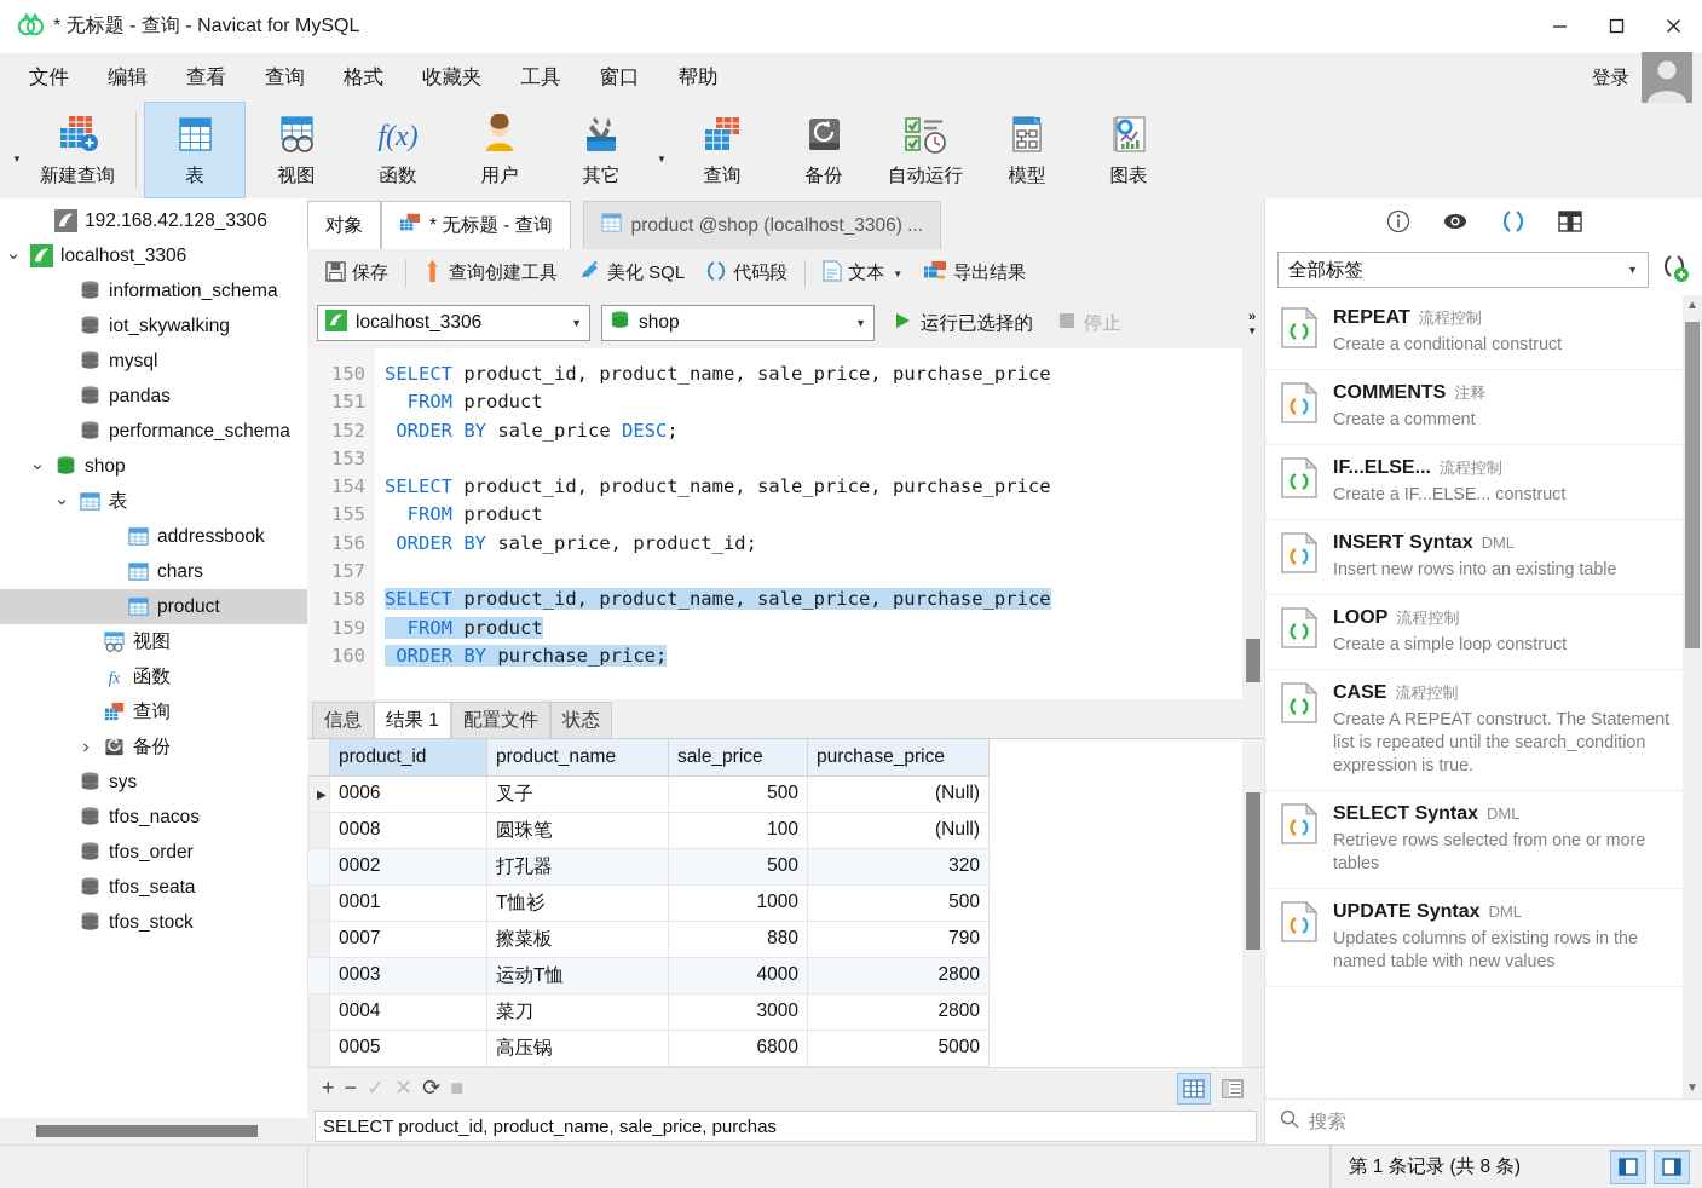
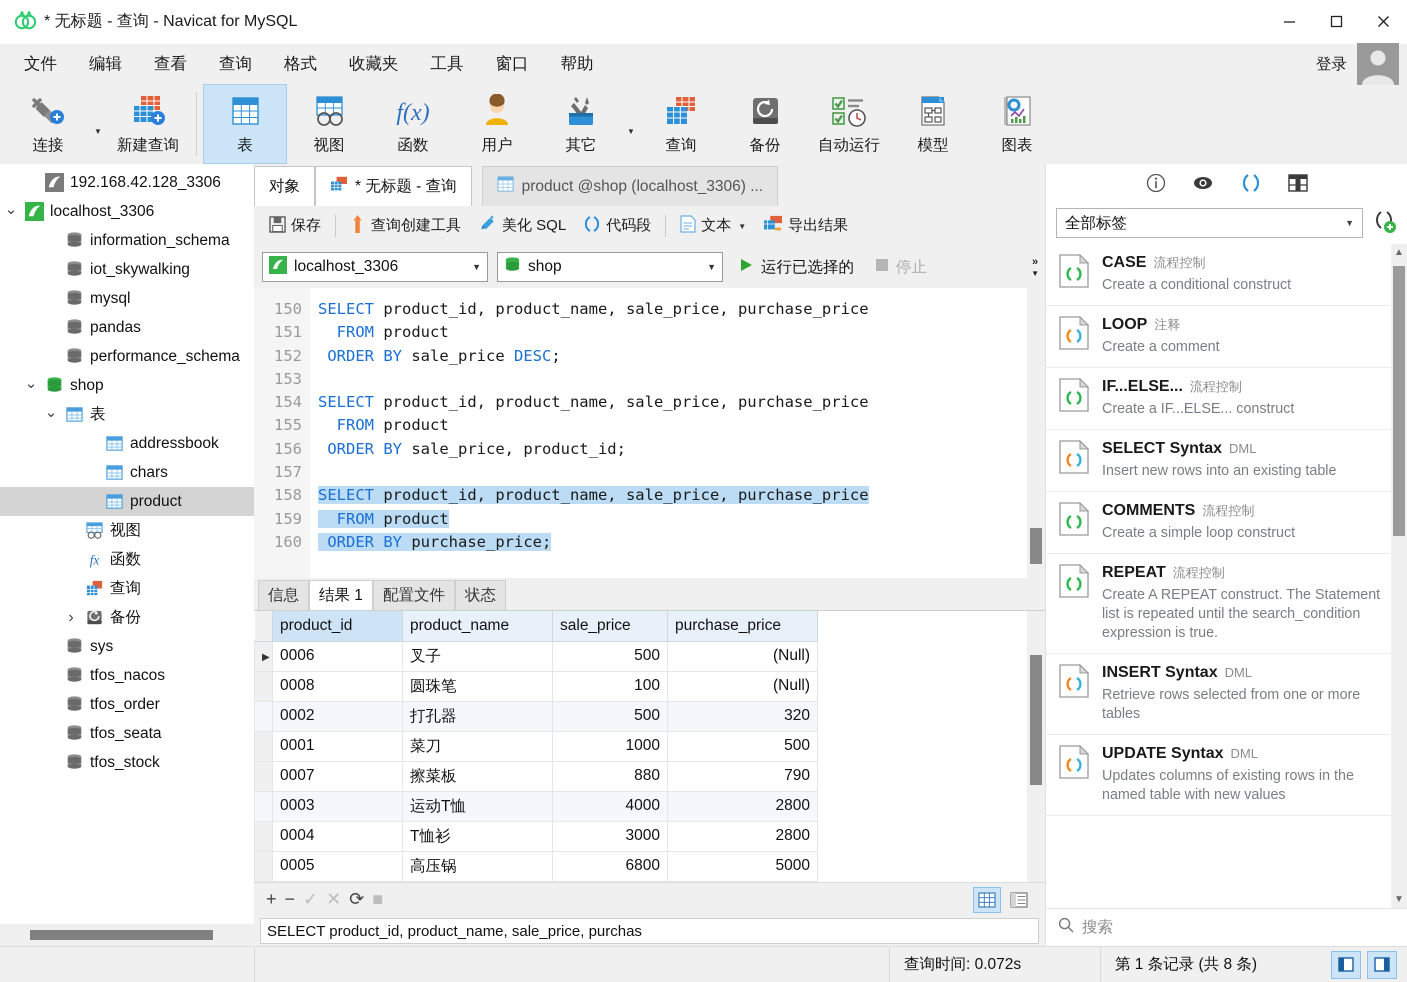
  * 无标题 - 查询 - Navicat for MySQL
  文件
  编辑
  查看
  查询
  格式
  收藏夹
  工具
  窗口
  帮助
  登录
+ 连接
  ▼
  新建查询
  表
  视图
  f(x)
  函数
  用户
  其它
  ▼
  查询
  备份
  自动运行
  模型
  图表
  192.168.42.128_3306
  ⌄
  localhost_3306
  information_schema
  iot_skywalking
  mysql
  pandas
  performance_schema
  ⌄
  shop
  ⌄
  表
  addressbook
  chars
  product
  视图
  fx
  函数
  查询
  ›
  备份
  sys
  tfos_nacos
  tfos_order
  tfos_seata
  tfos_stock
  对象
  * 无标题 - 查询
  product @shop (localhost_3306) ...
  保存
  查询创建工具
  美化 SQL
  代码段
  文本
  ▼
  导出结果
  localhost_3306
  ▼
  shop
  ▼
  运行已选择的
  停止
  »
  ▼
  150
  151
  152
  153
  154
  155
  156
  157
  158
  159
  160
  SELECT product_id, product_name, sale_price, purchase_price
  FROM product
  ORDER BY sale_price DESC;
  SELECT product_id, product_name, sale_price, purchase_price
  FROM product
  ORDER BY sale_price, product_id;
  SELECT product_id, product_name, sale_price, purchase_price
  FROM product
  ORDER BY purchase_price;
  信息
  结果 1
  配置文件
  状态
  	product_id	product_name	sale_price	purchase_price
  ▶	0006	叉子	500	(Null)
  	0008	圆珠笔	100	(Null)
  	0002	打孔器	500	320
- 	0001	T恤衫	1000	500
+ 	0001	菜刀	1000	500
  	0007	擦菜板	880	790
  	0003	运动T恤	4000	2800
- 	0004	菜刀	3000	2800
+ 	0004	T恤衫	3000	2800
  	0005	高压锅	6800	5000
  +
  −
  ✓
  ✕
  ⟳
  ■
  SELECT product_id, product_name, sale_price, purchas
  全部标签
  ▼
- REPEAT 流程控制
+ CASE 流程控制
  Create a conditional construct
- COMMENTS 注释
+ LOOP 注释
  Create a comment
  IF...ELSE... 流程控制
  Create a IF...ELSE... construct
- INSERT Syntax DML
+ SELECT Syntax DML
  Insert new rows into an existing table
- LOOP 流程控制
+ COMMENTS 流程控制
  Create a simple loop construct
- CASE 流程控制
+ REPEAT 流程控制
  Create A REPEAT construct. The Statement list is repeated until the search_condition expression is true.
- SELECT Syntax DML
+ INSERT Syntax DML
  Retrieve rows selected from one or more tables
  UPDATE Syntax DML
  Updates columns of existing rows in the named table with new values
  ▲
  ▼
  搜索
+ 查询时间: 0.072s
  第 1 条记录 (共 8 条)
